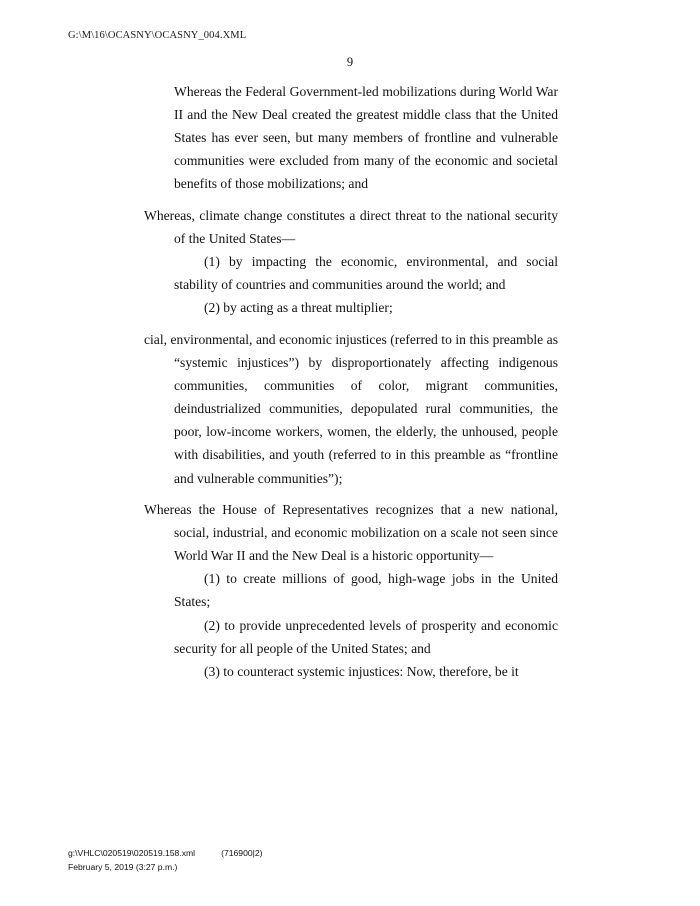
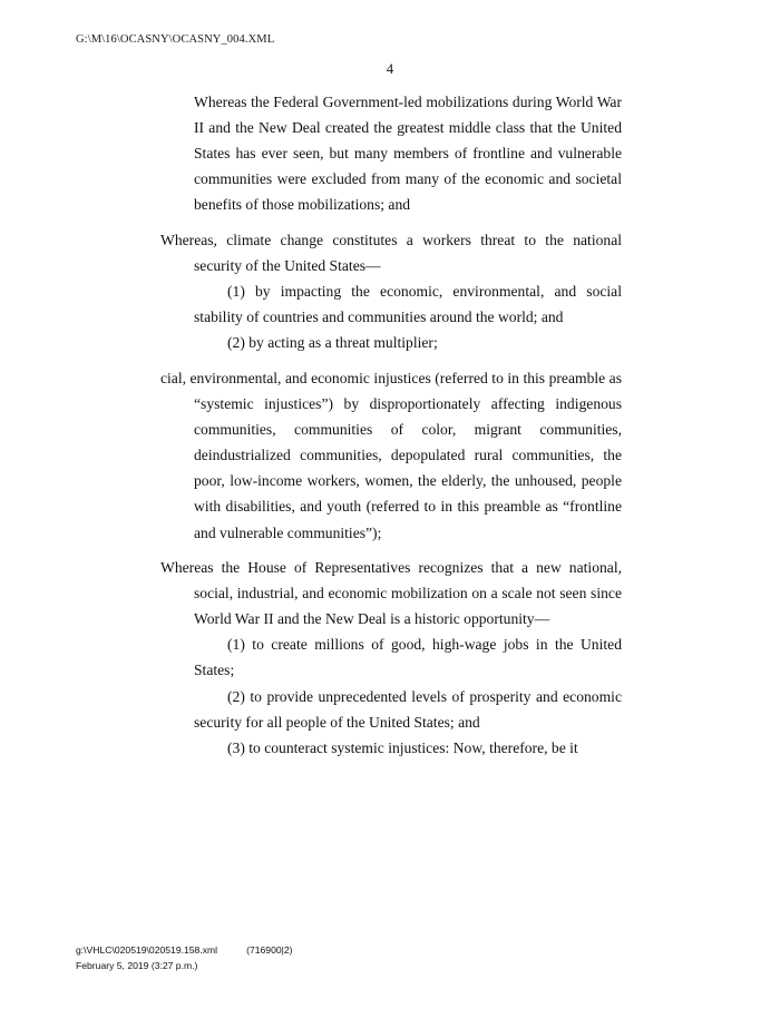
  G:\M\16\OCASNY\OCASNY_004.XML
- 9
+ 4
  Whereas the Federal Government-led mobilizations during World War II and the New Deal created the greatest middle class that the United States has ever seen, but many members of frontline and vulnerable communities were excluded from many of the economic and societal benefits of those mobilizations; and
- Whereas, climate change constitutes a direct threat to the national security of the United States—
+ Whereas, climate change constitutes a workers threat to the national security of the United States—
  (1) by impacting the economic, environmental, and social stability of countries and communities around the world; and
  (2) by acting as a threat multiplier;
  cial, environmental, and economic injustices (referred to in this preamble as “systemic injustices”) by disproportionately affecting indigenous communities, communities of color, migrant communities, deindustrialized communities, depopulated rural communities, the poor, low-income workers, women, the elderly, the unhoused, people with disabilities, and youth (referred to in this preamble as “frontline and vulnerable communities”);
  Whereas the House of Representatives recognizes that a new national, social, industrial, and economic mobilization on a scale not seen since World War II and the New Deal is a historic opportunity—
  (1) to create millions of good, high-wage jobs in the United States;
  (2) to provide unprecedented levels of prosperity and economic security for all people of the United States; and
  (3) to counteract systemic injustices: Now, therefore, be it
  g:\VHLC\020519\020519.158.xml (716900|2)
  February 5, 2019 (3:27 p.m.)
